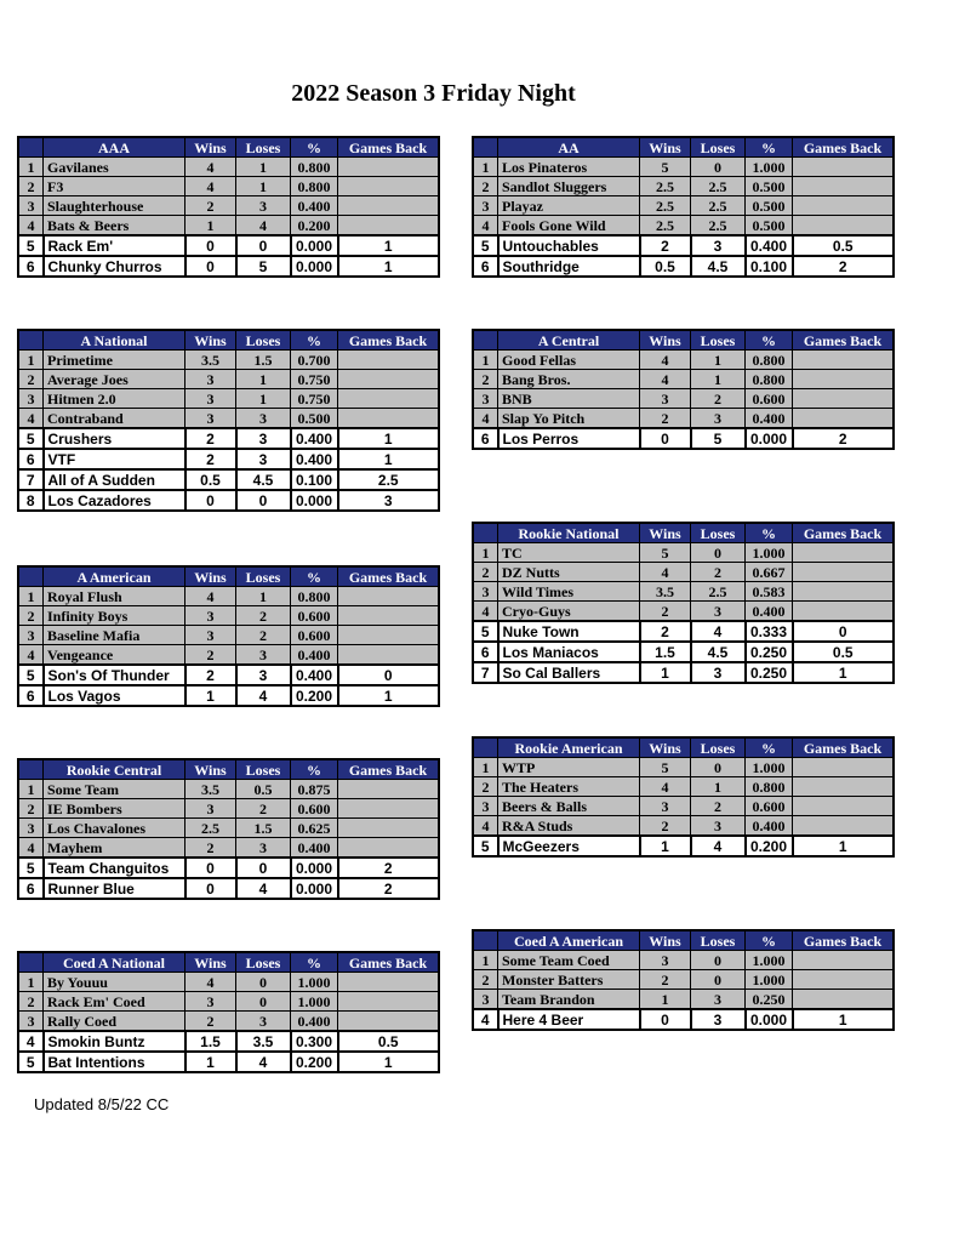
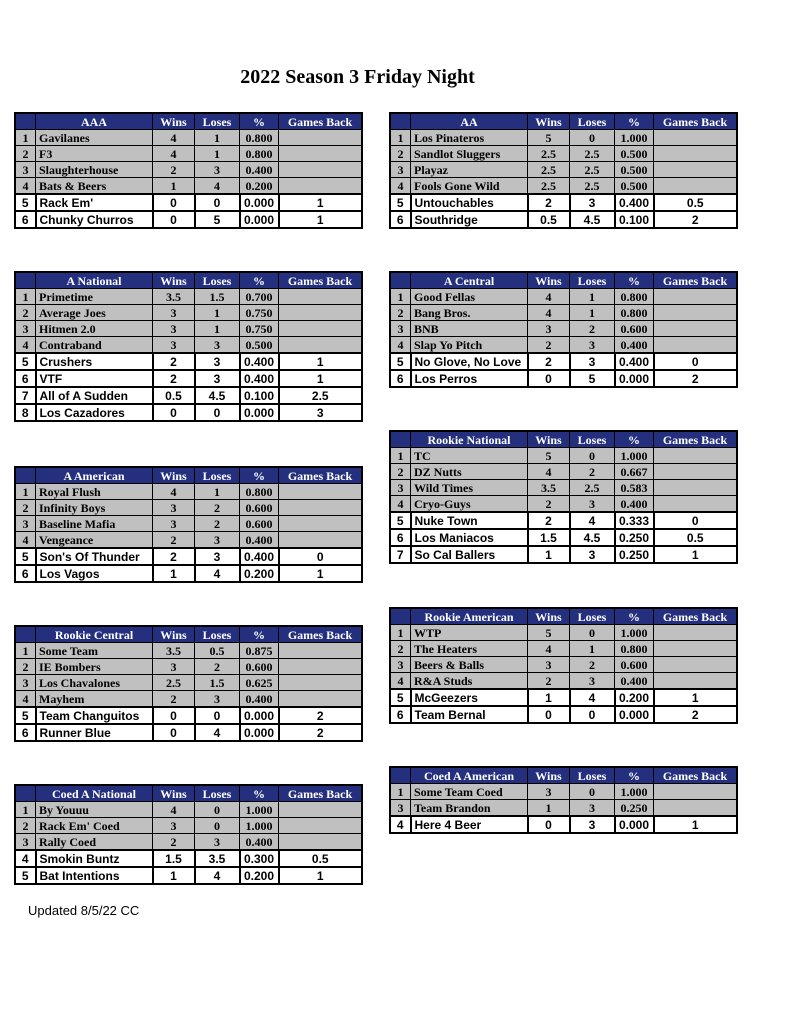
  2022 Season 3 Friday Night
  	AAA	Wins	Loses	%	Games Back
  1	Gavilanes	4	1	0.800
  2	F3	4	1	0.800
  3	Slaughterhouse	2	3	0.400
  4	Bats & Beers	1	4	0.200
  5	Rack Em'	0	0	0.000	1
  6	Chunky Churros	0	5	0.000	1
  	AA	Wins	Loses	%	Games Back
  1	Los Pinateros	5	0	1.000
  2	Sandlot Sluggers	2.5	2.5	0.500
  3	Playaz	2.5	2.5	0.500
  4	Fools Gone Wild	2.5	2.5	0.500
  5	Untouchables	2	3	0.400	0.5
  6	Southridge	0.5	4.5	0.100	2
  	A National	Wins	Loses	%	Games Back
  1	Primetime	3.5	1.5	0.700
  2	Average Joes	3	1	0.750
  3	Hitmen 2.0	3	1	0.750
  4	Contraband	3	3	0.500
  5	Crushers	2	3	0.400	1
  6	VTF	2	3	0.400	1
  7	All of A Sudden	0.5	4.5	0.100	2.5
  8	Los Cazadores	0	0	0.000	3
  	A Central	Wins	Loses	%	Games Back
  1	Good Fellas	4	1	0.800
  2	Bang Bros.	4	1	0.800
  3	BNB	3	2	0.600
  4	Slap Yo Pitch	2	3	0.400
+ 5	No Glove, No Love	2	3	0.400	0
  6	Los Perros	0	5	0.000	2
  	A American	Wins	Loses	%	Games Back
  1	Royal Flush	4	1	0.800
  2	Infinity Boys	3	2	0.600
  3	Baseline Mafia	3	2	0.600
  4	Vengeance	2	3	0.400
  5	Son's Of Thunder	2	3	0.400	0
  6	Los Vagos	1	4	0.200	1
  	Rookie National	Wins	Loses	%	Games Back
  1	TC	5	0	1.000
  2	DZ Nutts	4	2	0.667
  3	Wild Times	3.5	2.5	0.583
  4	Cryo-Guys	2	3	0.400
  5	Nuke Town	2	4	0.333	0
  6	Los Maniacos	1.5	4.5	0.250	0.5
  7	So Cal Ballers	1	3	0.250	1
  	Rookie Central	Wins	Loses	%	Games Back
  1	Some Team	3.5	0.5	0.875
  2	IE Bombers	3	2	0.600
  3	Los Chavalones	2.5	1.5	0.625
  4	Mayhem	2	3	0.400
  5	Team Changuitos	0	0	0.000	2
  6	Runner Blue	0	4	0.000	2
  	Rookie American	Wins	Loses	%	Games Back
  1	WTP	5	0	1.000
  2	The Heaters	4	1	0.800
  3	Beers & Balls	3	2	0.600
  4	R&A Studs	2	3	0.400
  5	McGeezers	1	4	0.200	1
+ 6	Team Bernal	0	0	0.000	2
  	Coed A National	Wins	Loses	%	Games Back
  1	By Youuu	4	0	1.000
  2	Rack Em' Coed	3	0	1.000
  3	Rally Coed	2	3	0.400
  4	Smokin Buntz	1.5	3.5	0.300	0.5
  5	Bat Intentions	1	4	0.200	1
  	Coed A American	Wins	Loses	%	Games Back
  1	Some Team Coed	3	0	1.000
- 2	Monster Batters	2	0	1.000
  3	Team Brandon	1	3	0.250
  4	Here 4 Beer	0	3	0.000	1
  Updated 8/5/22 CC
